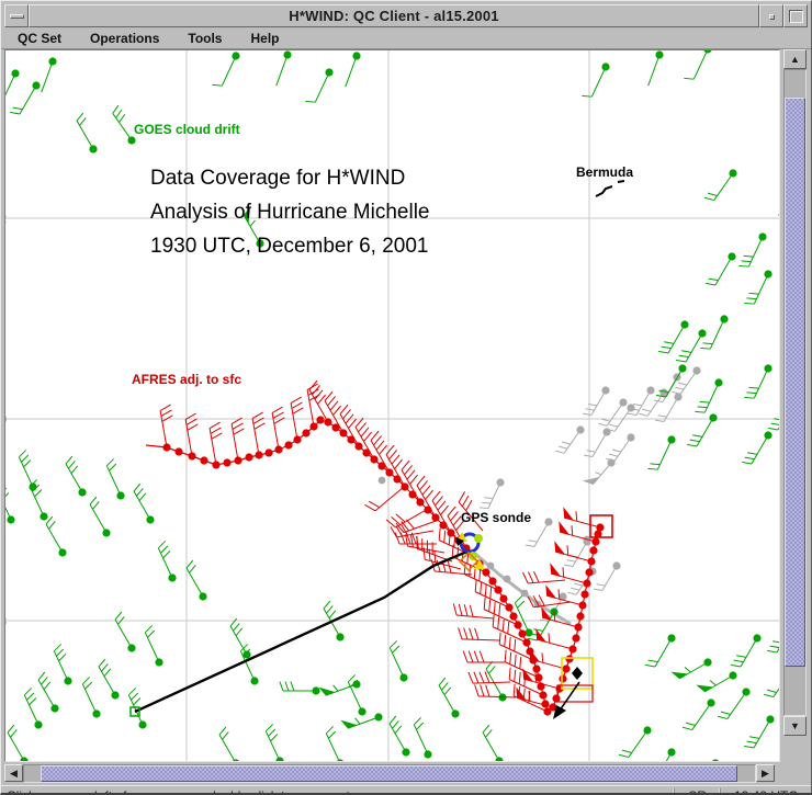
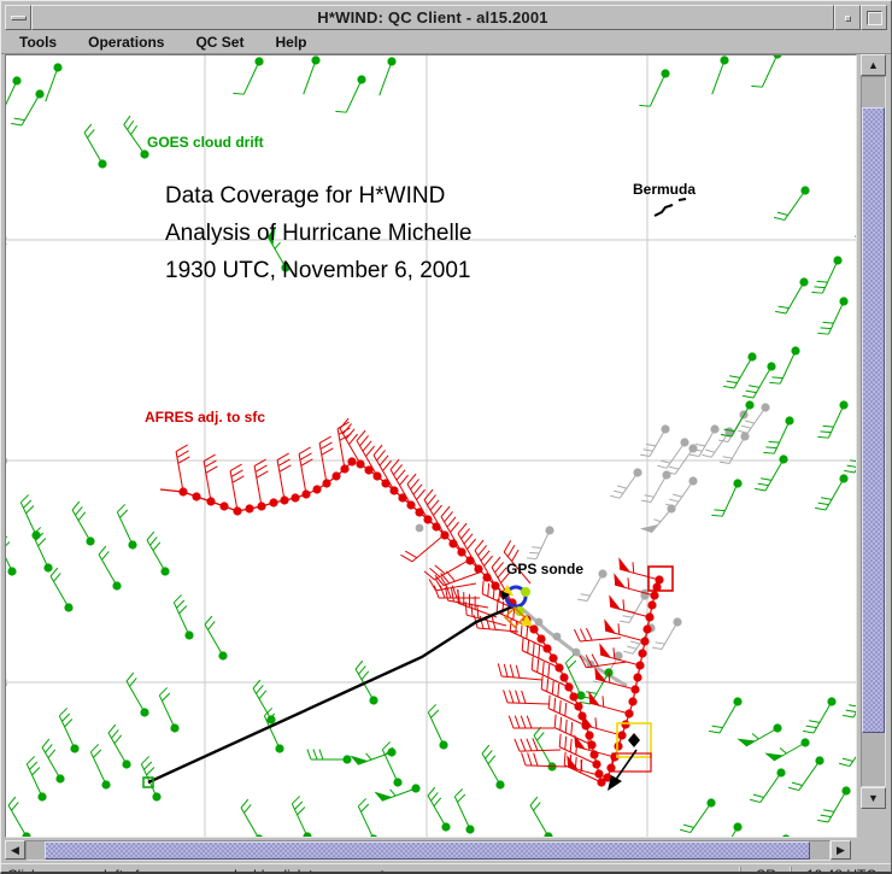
  H*WIND: QC Client - al15.2001
- QC Set
+ Tools
  Operations
- Tools
+ QC Set
  Help
  GOES cloud drift
  Data Coverage for H*WIND
  Analysis of Hurricane Michelle
- 1930 UTC, December 6, 2001
+ 1930 UTC, November 6, 2001
  Bermuda
  AFRES adj. to sfc
  GPS sonde
  ▲
  ▼
  ◀
  ▶
